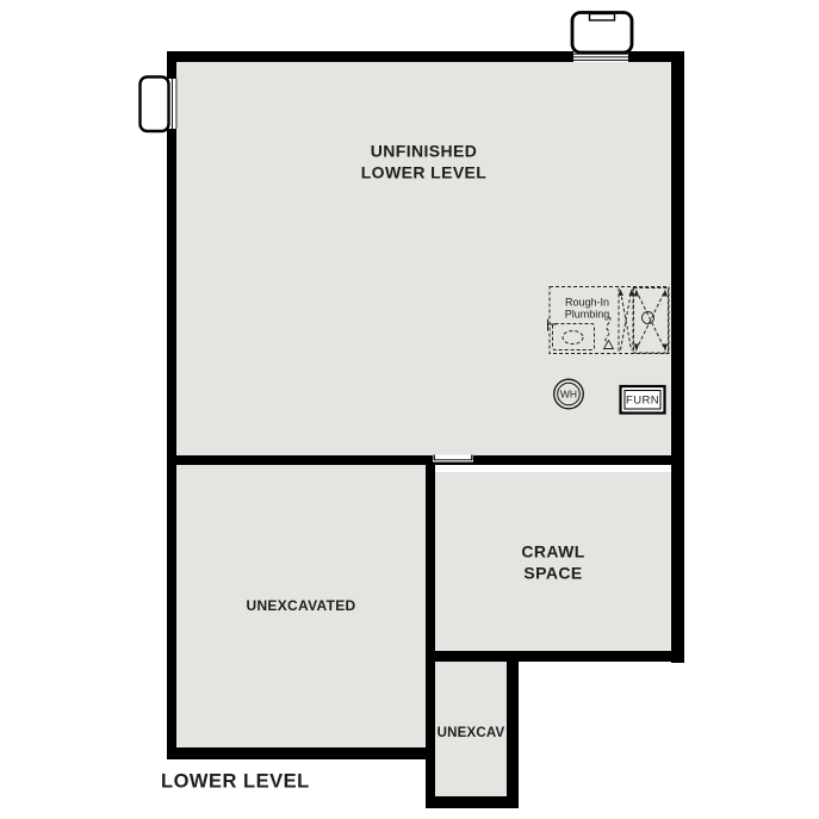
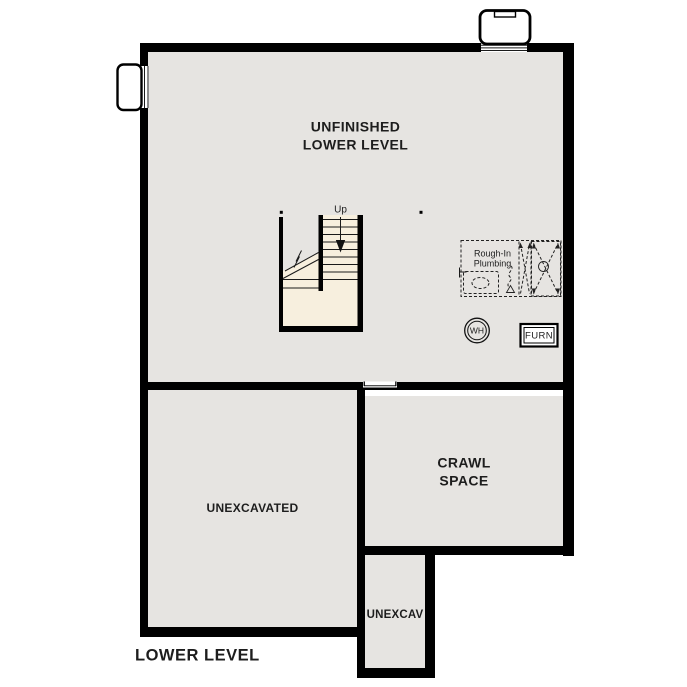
+ Up
  Rough-In
  Plumbing
  WH
  FURN
  UNFINISHED
  LOWER LEVEL
  CRAWL
  SPACE
  UNEXCAVATED
  UNEXCAV
  LOWER LEVEL
